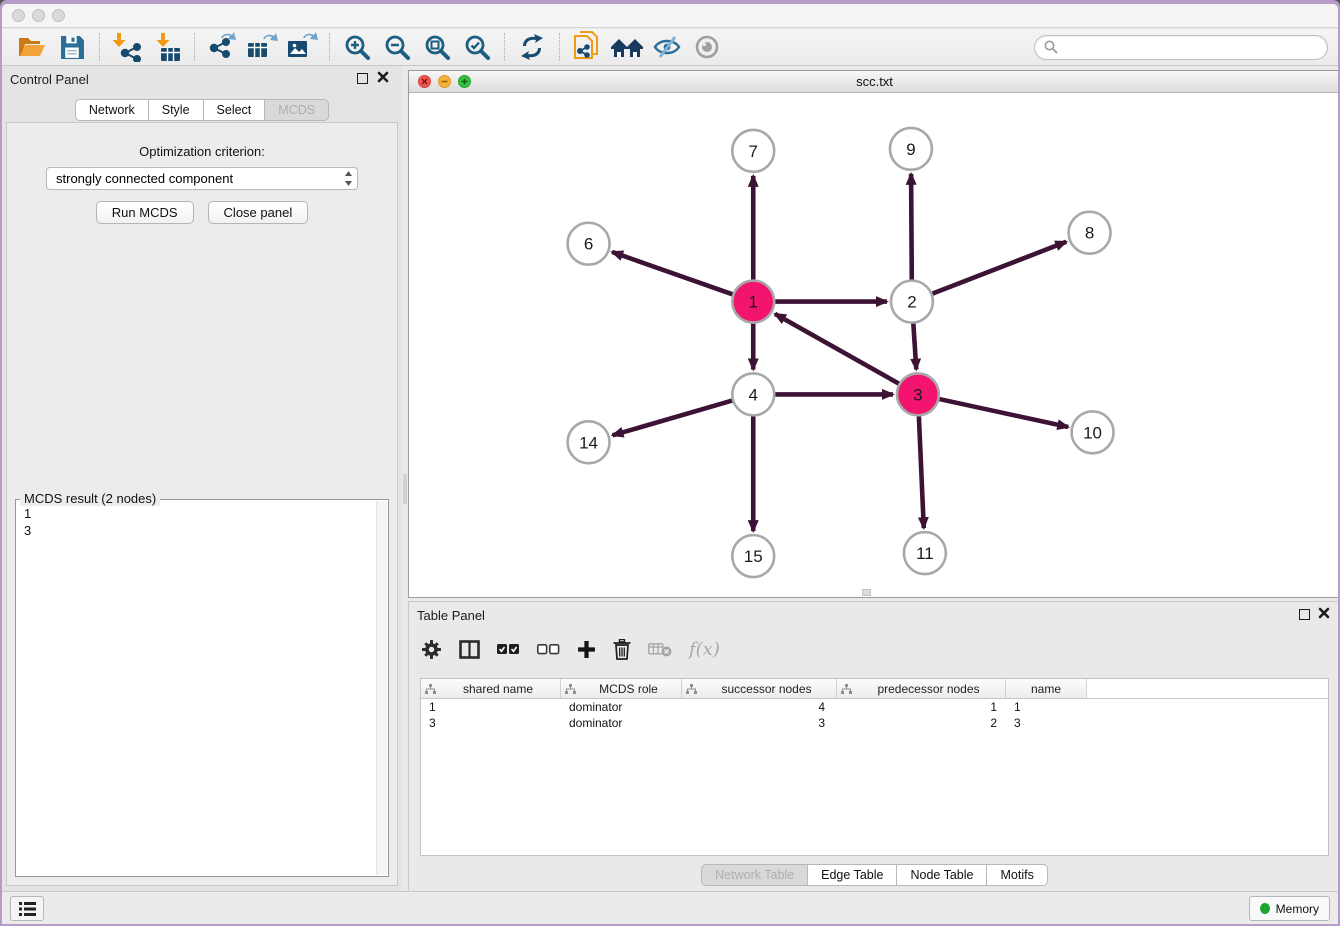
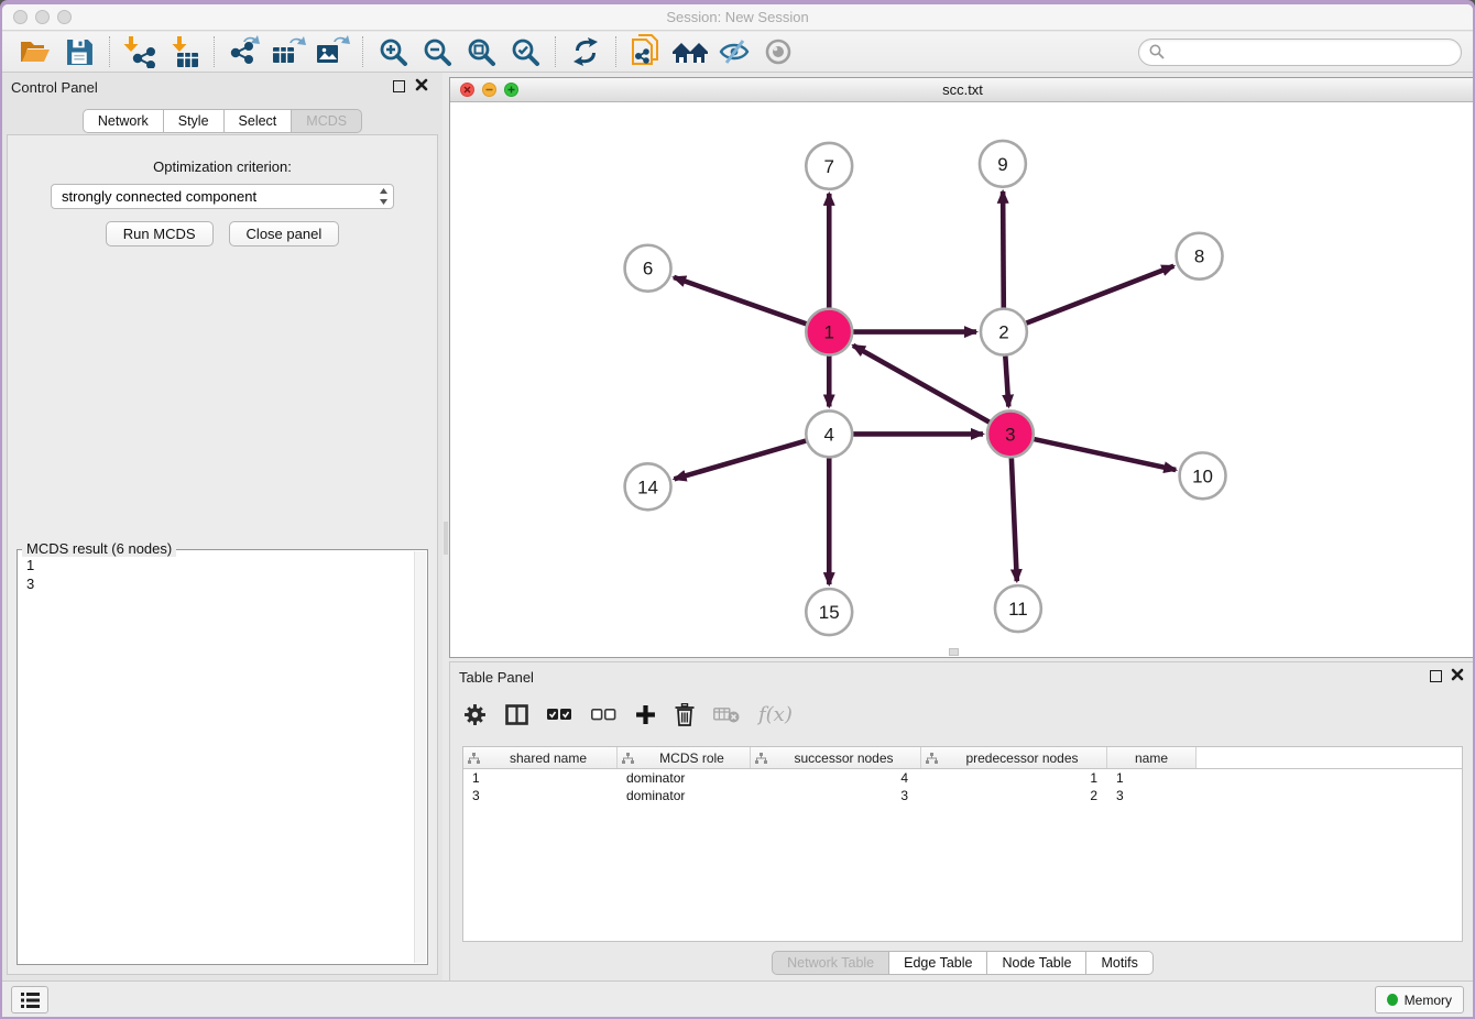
+ Session: New Session
  Control Panel
  Network
  Style
  Select
  MCDS
  Optimization criterion:
  strongly connected component
  Run MCDS
  Close panel
- MCDS result (2 nodes)
+ MCDS result (6 nodes)
  1
  3
  scc.txt
  7
  9
  6
  8
  1
  2
  4
  3
  14
  10
  15
  11
  Table Panel
  f(x)
  shared name
  MCDS role
  successor nodes
  predecessor nodes
  name
  1
  dominator
  4
  1
  1
  3
  dominator
  3
  2
  3
  Network Table
  Edge Table
  Node Table
  Motifs
  Memory
